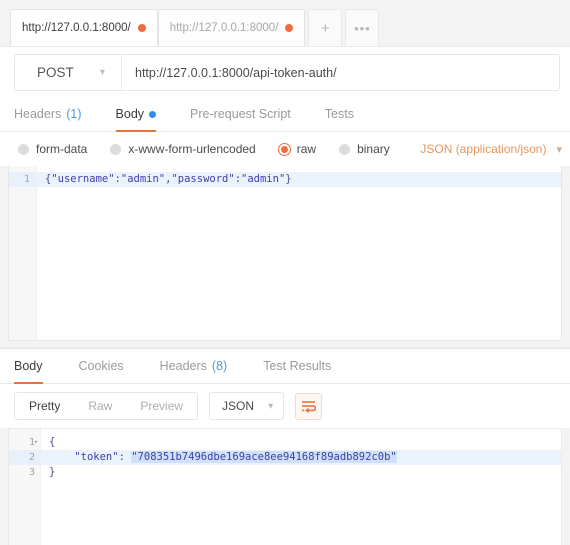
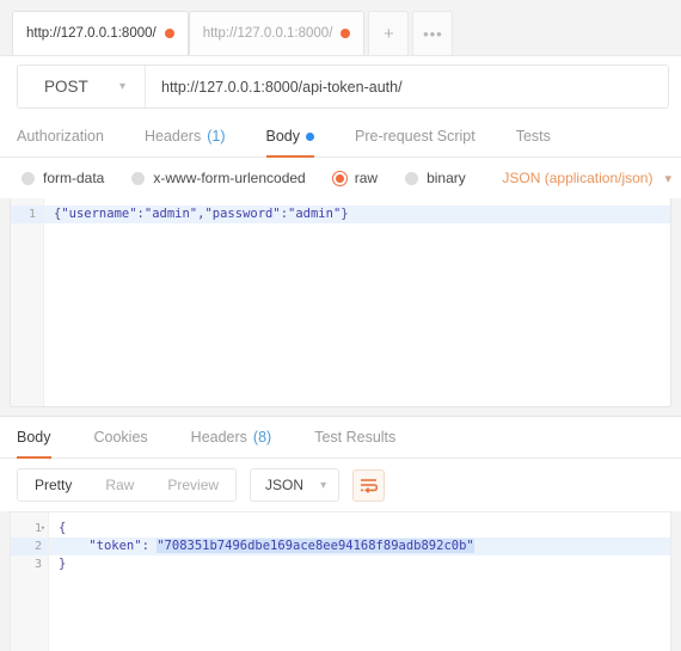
  http://127.0.0.1:8000/
  http://127.0.0.1:8000/
  +
  •••
  POST
  ▾
  http://127.0.0.1:8000/api-token-auth/
+ Authorization
  Headers
  (1)
  Body
  Pre-request Script
  Tests
  form-data
  x-www-form-urlencoded
  raw
  binary
  JSON (application/json)
  ▾
  1
  {"username":"admin","password":"admin"}
  Body
  Cookies
  Headers
  (8)
  Test Results
  Pretty
  Raw
  Preview
  JSON
  ▾
  1
  ▾
  2
  3
  {
  "token": "708351b7496dbe169ace8ee94168f89adb892c0b"
  }
